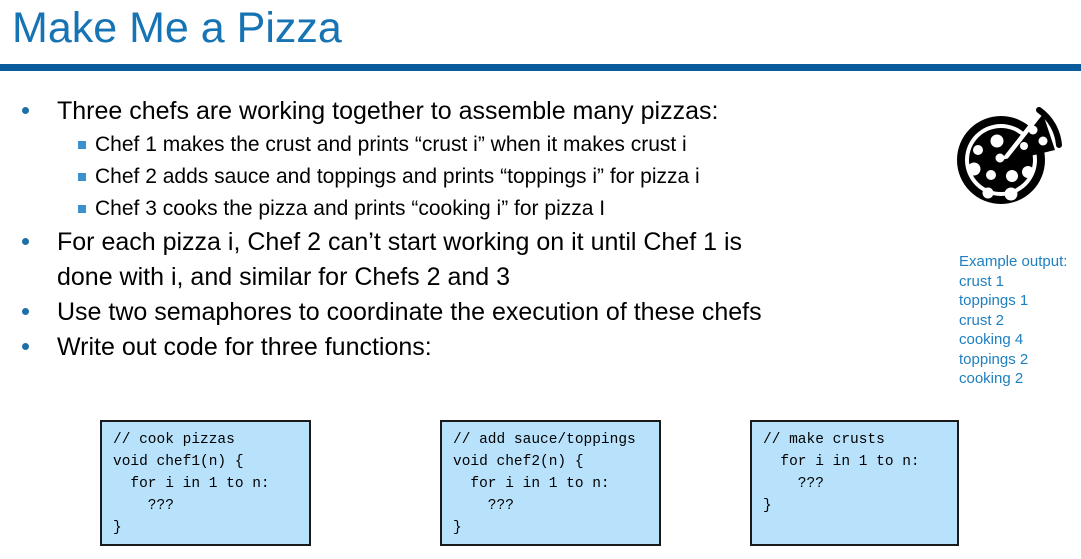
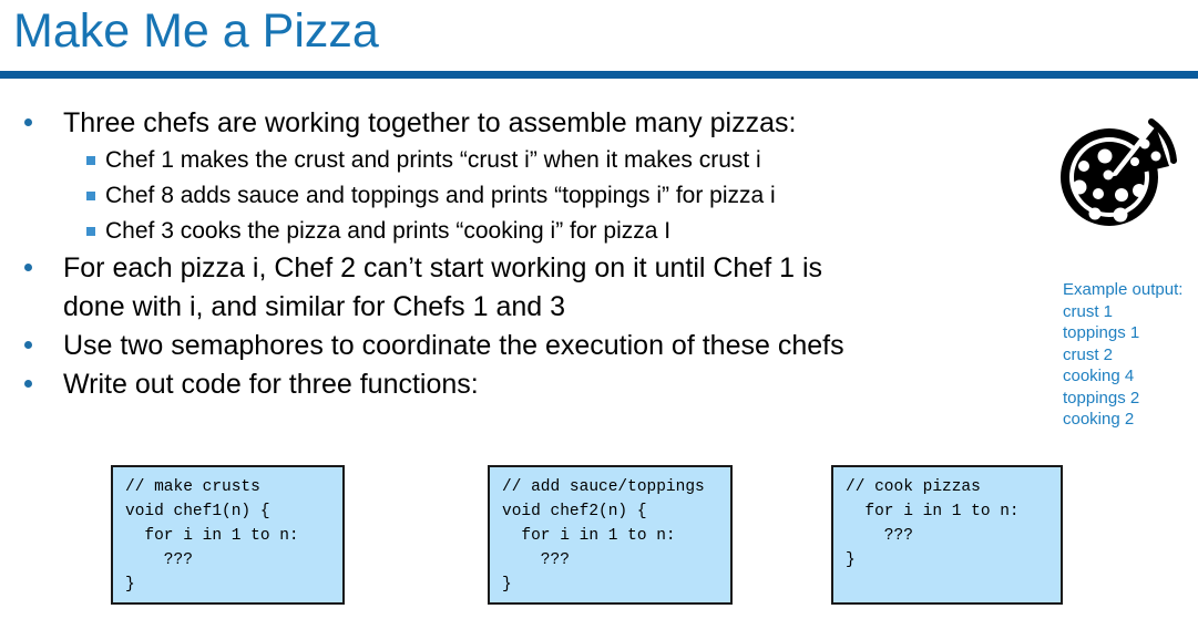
  Make Me a Pizza
  Three chefs are working together to assemble many pizzas:
  Chef 1 makes the crust and prints “crust i” when it makes crust i
- Chef 2 adds sauce and toppings and prints “toppings i” for pizza i
+ Chef 8 adds sauce and toppings and prints “toppings i” for pizza i
  Chef 3 cooks the pizza and prints “cooking i” for pizza I
  For each pizza i, Chef 2 can’t start working on it until Chef 1 is
- done with i, and similar for Chefs 2 and 3
+ done with i, and similar for Chefs 1 and 3
  Use two semaphores to coordinate the execution of these chefs
  Write out code for three functions:
  Example output:
  crust 1
  toppings 1
  crust 2
  cooking 4
  toppings 2
  cooking 2
- // cook pizzas
+ // make crusts
  void chef1(n) {
  for i in 1 to n:
  ???
  }
  // add sauce/toppings
  void chef2(n) {
  for i in 1 to n:
  ???
  }
- // make crusts
+ // cook pizzas
  for i in 1 to n:
  ???
  }
